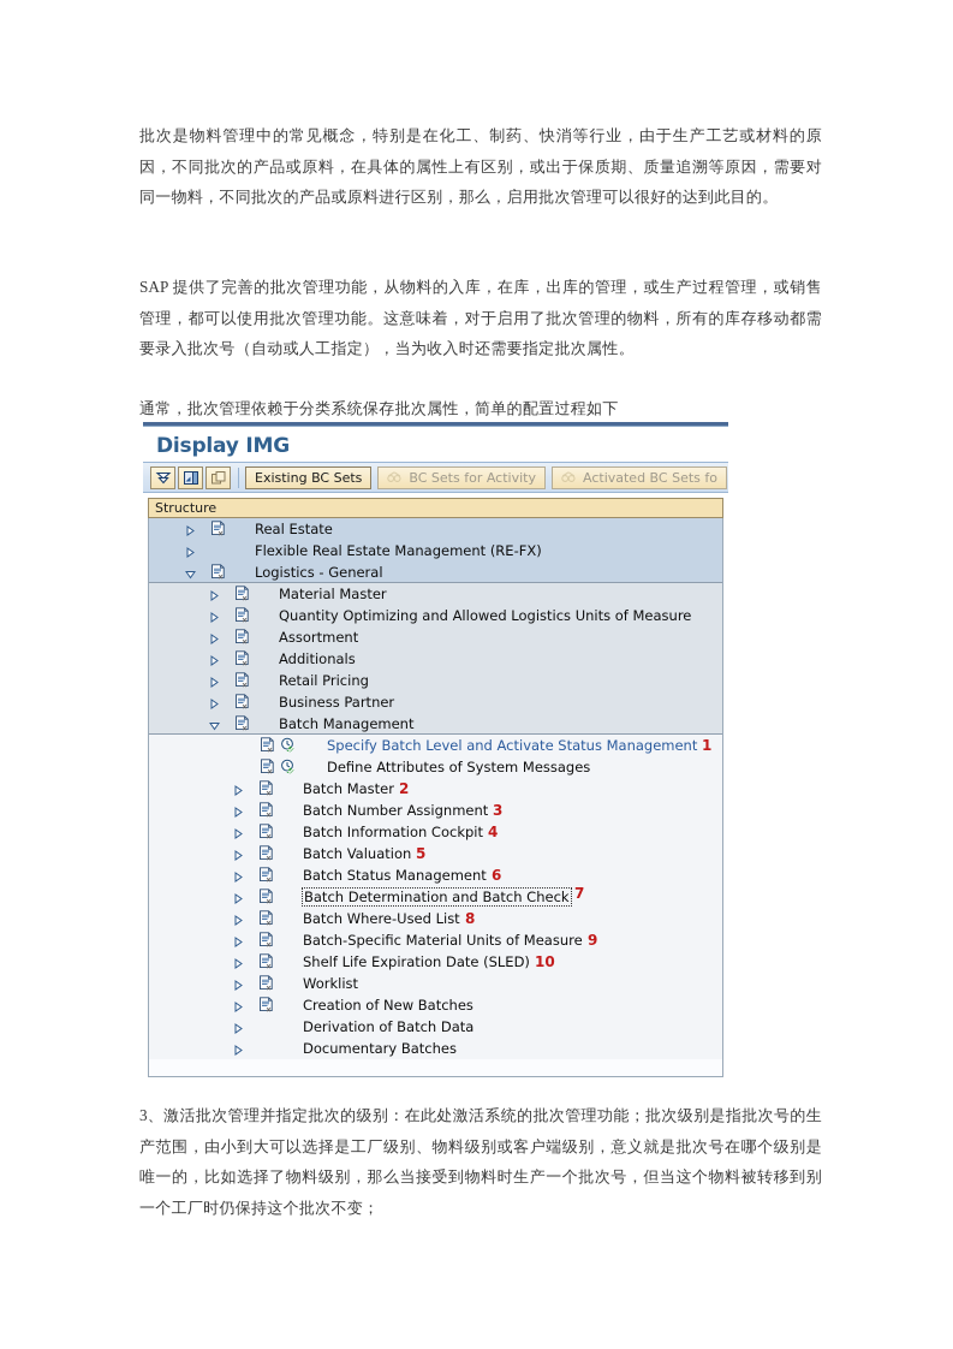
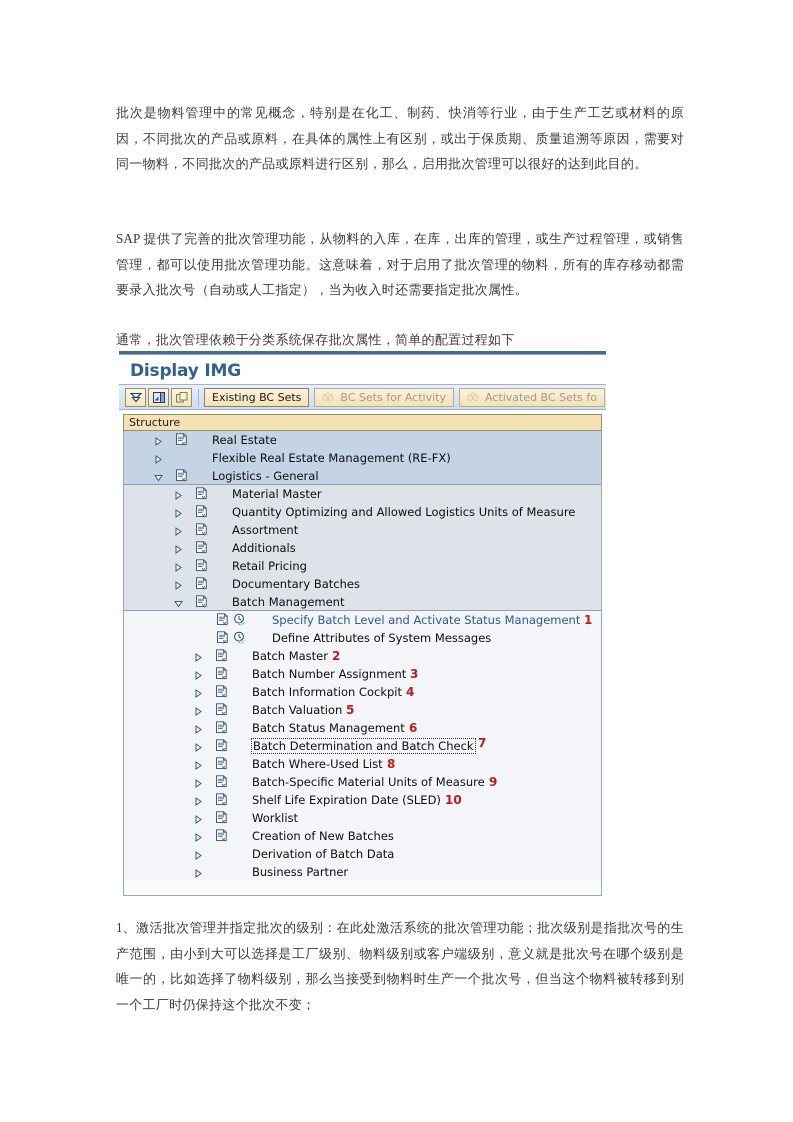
  批次是物料管理中的常见概念，特别是在化工、制药、快消等行业，由于生产工艺或材料的原因，不同批次的产品或原料，在具体的属性上有区别，或出于保质期、质量追溯等原因，需要对同一物料，不同批次的产品或原料进行区别，那么，启用批次管理可以很好的达到此目的。
  SAP 提供了完善的批次管理功能，从物料的入库，在库，出库的管理，或生产过程管理，或销售管理，都可以使用批次管理功能。这意味着，对于启用了批次管理的物料，所有的库存移动都需要录入批次号（自动或人工指定），当为收入时还需要指定批次属性。
  通常，批次管理依赖于分类系统保存批次属性，简单的配置过程如下
- 3、激活批次管理并指定批次的级别：在此处激活系统的批次管理功能；批次级别是指批次号的生产范围，由小到大可以选择是工厂级别、物料级别或客户端级别，意义就是批次号在哪个级别是唯一的，比如选择了物料级别，那么当接受到物料时生产一个批次号，但当这个物料被转移到别一个工厂时仍保持这个批次不变；
+ 1、激活批次管理并指定批次的级别：在此处激活系统的批次管理功能；批次级别是指批次号的生产范围，由小到大可以选择是工厂级别、物料级别或客户端级别，意义就是批次号在哪个级别是唯一的，比如选择了物料级别，那么当接受到物料时生产一个批次号，但当这个物料被转移到别一个工厂时仍保持这个批次不变；
  Display IMG
  Existing BC Sets
  BC Sets for Activity
  Activated BC Sets fo
  Structure
  Real Estate
  Flexible Real Estate Management (RE-FX)
  Logistics - General
  Material Master
  Quantity Optimizing and Allowed Logistics Units of Measure
  Assortment
  Additionals
  Retail Pricing
- Business Partner
+ Documentary Batches
  Batch Management
  Specify Batch Level and Activate Status Management
  1
  Define Attributes of System Messages
  Batch Master
  2
  Batch Number Assignment
  3
  Batch Information Cockpit
  4
  Batch Valuation
  5
  Batch Status Management
  6
  Batch Determination and Batch Check
  7
  Batch Where-Used List
  8
  Batch-Specific Material Units of Measure
  9
  Shelf Life Expiration Date (SLED)
  10
  Worklist
  Creation of New Batches
  Derivation of Batch Data
- Documentary Batches
+ Business Partner
